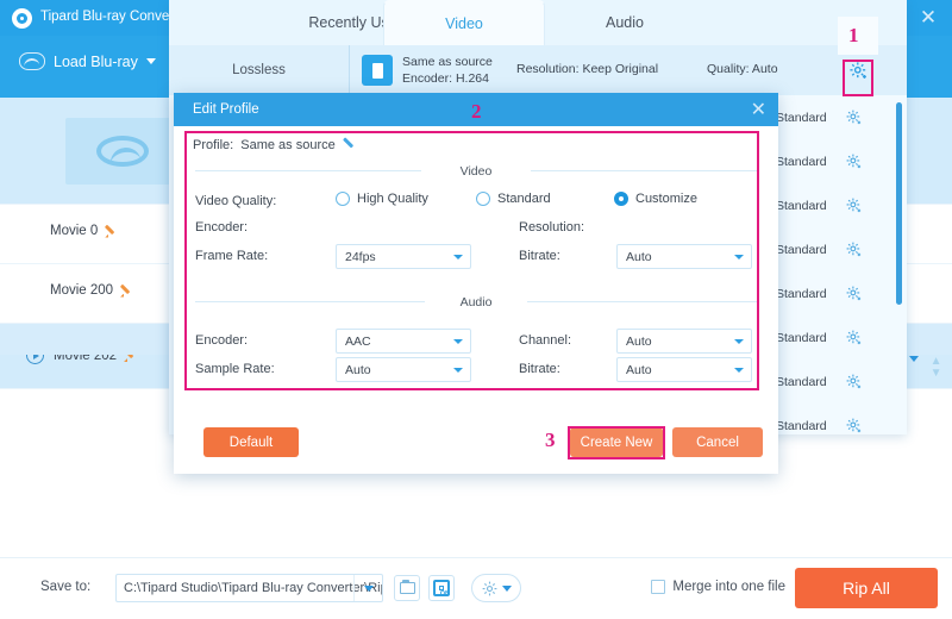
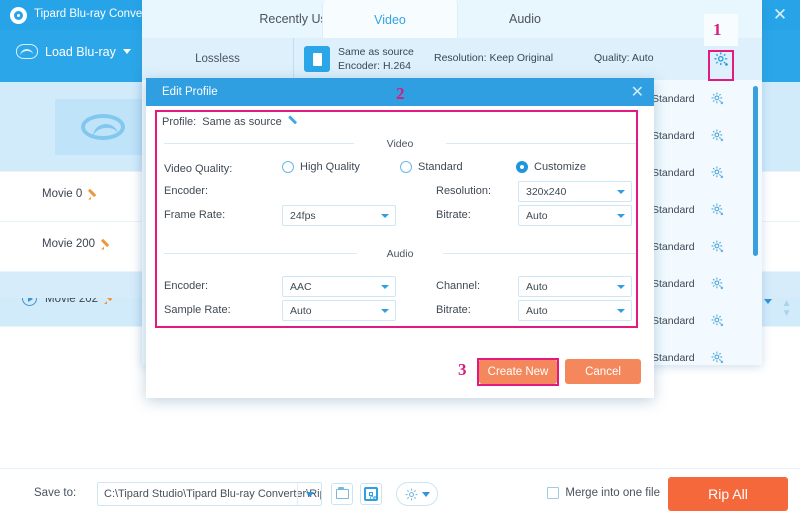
  Tipard Blu-ray Conve
  ✕
  Load Blu-ray
  Movie 0
  Movie 200
  Movie 202
  ▲
  ▼
  Save to:
  C:\Tipard Studio\Tipard Blu-ray Converter\Ri
  Merge into one file
  Rip All
  Recently U
  Video
  Audio
  Lossless
  Same as source
  Encoder: H.264
  Resolution: Keep Original
  Quality: Auto
  Standard
  Standard
  Standard
  Standard
  Standard
  Standard
  Standard
  Standard
  Edit Profile
  ✕
  Profile:
  Same as source
  Video
  Video Quality:
  High Quality
  Standard
  Customize
  Encoder:
  Resolution:
+ 320x240
  Frame Rate:
  24fps
  Bitrate:
  Auto
  Audio
  Encoder:
  AAC
  Channel:
  Auto
  Sample Rate:
  Auto
  Bitrate:
  Auto
- Default
  Create New
  Cancel
  1
  2
  3
